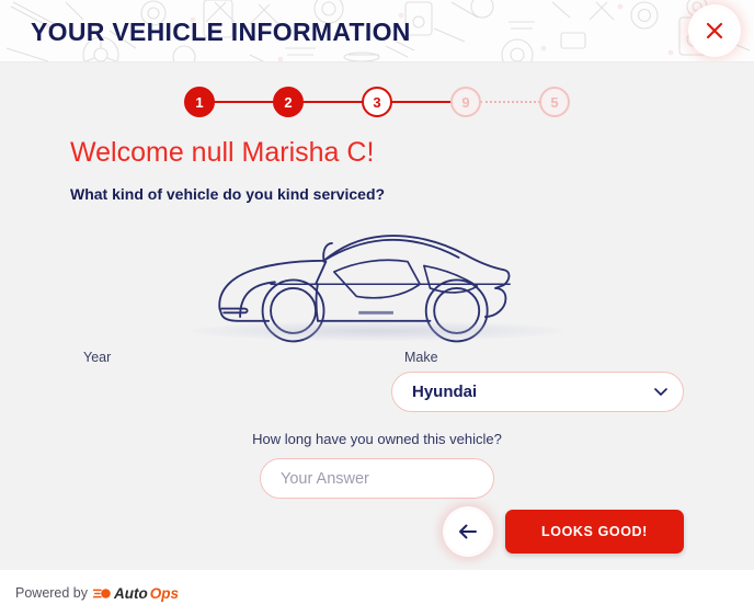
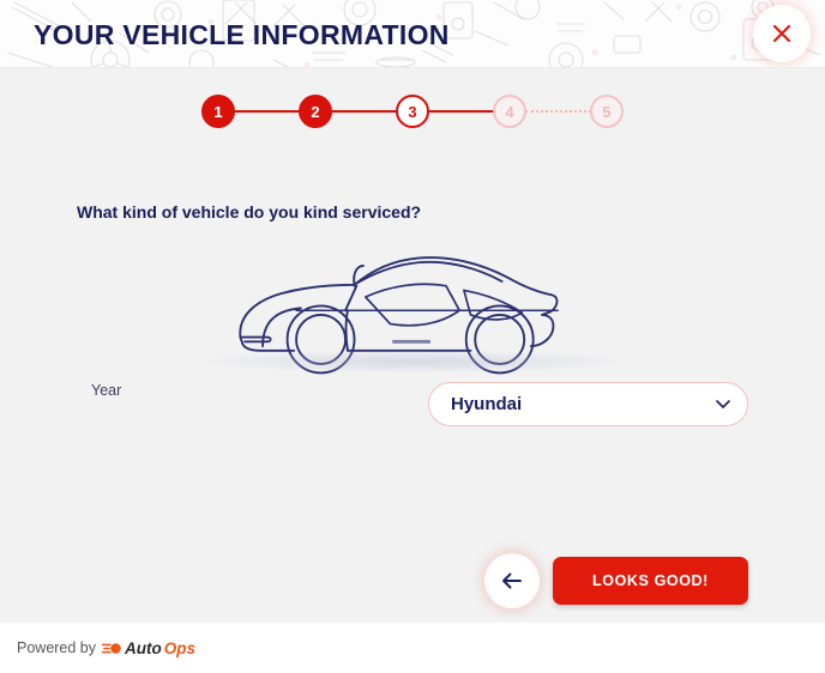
  YOUR VEHICLE INFORMATION
  1
  2
  3
- 9
+ 4
  5
- Welcome null Marisha C!
  What kind of vehicle do you kind serviced?
  Year
- Make
  Hyundai
- How long have you owned this vehicle?
- Your Answer
  LOOKS GOOD!
  Powered by
  Auto
  Ops
